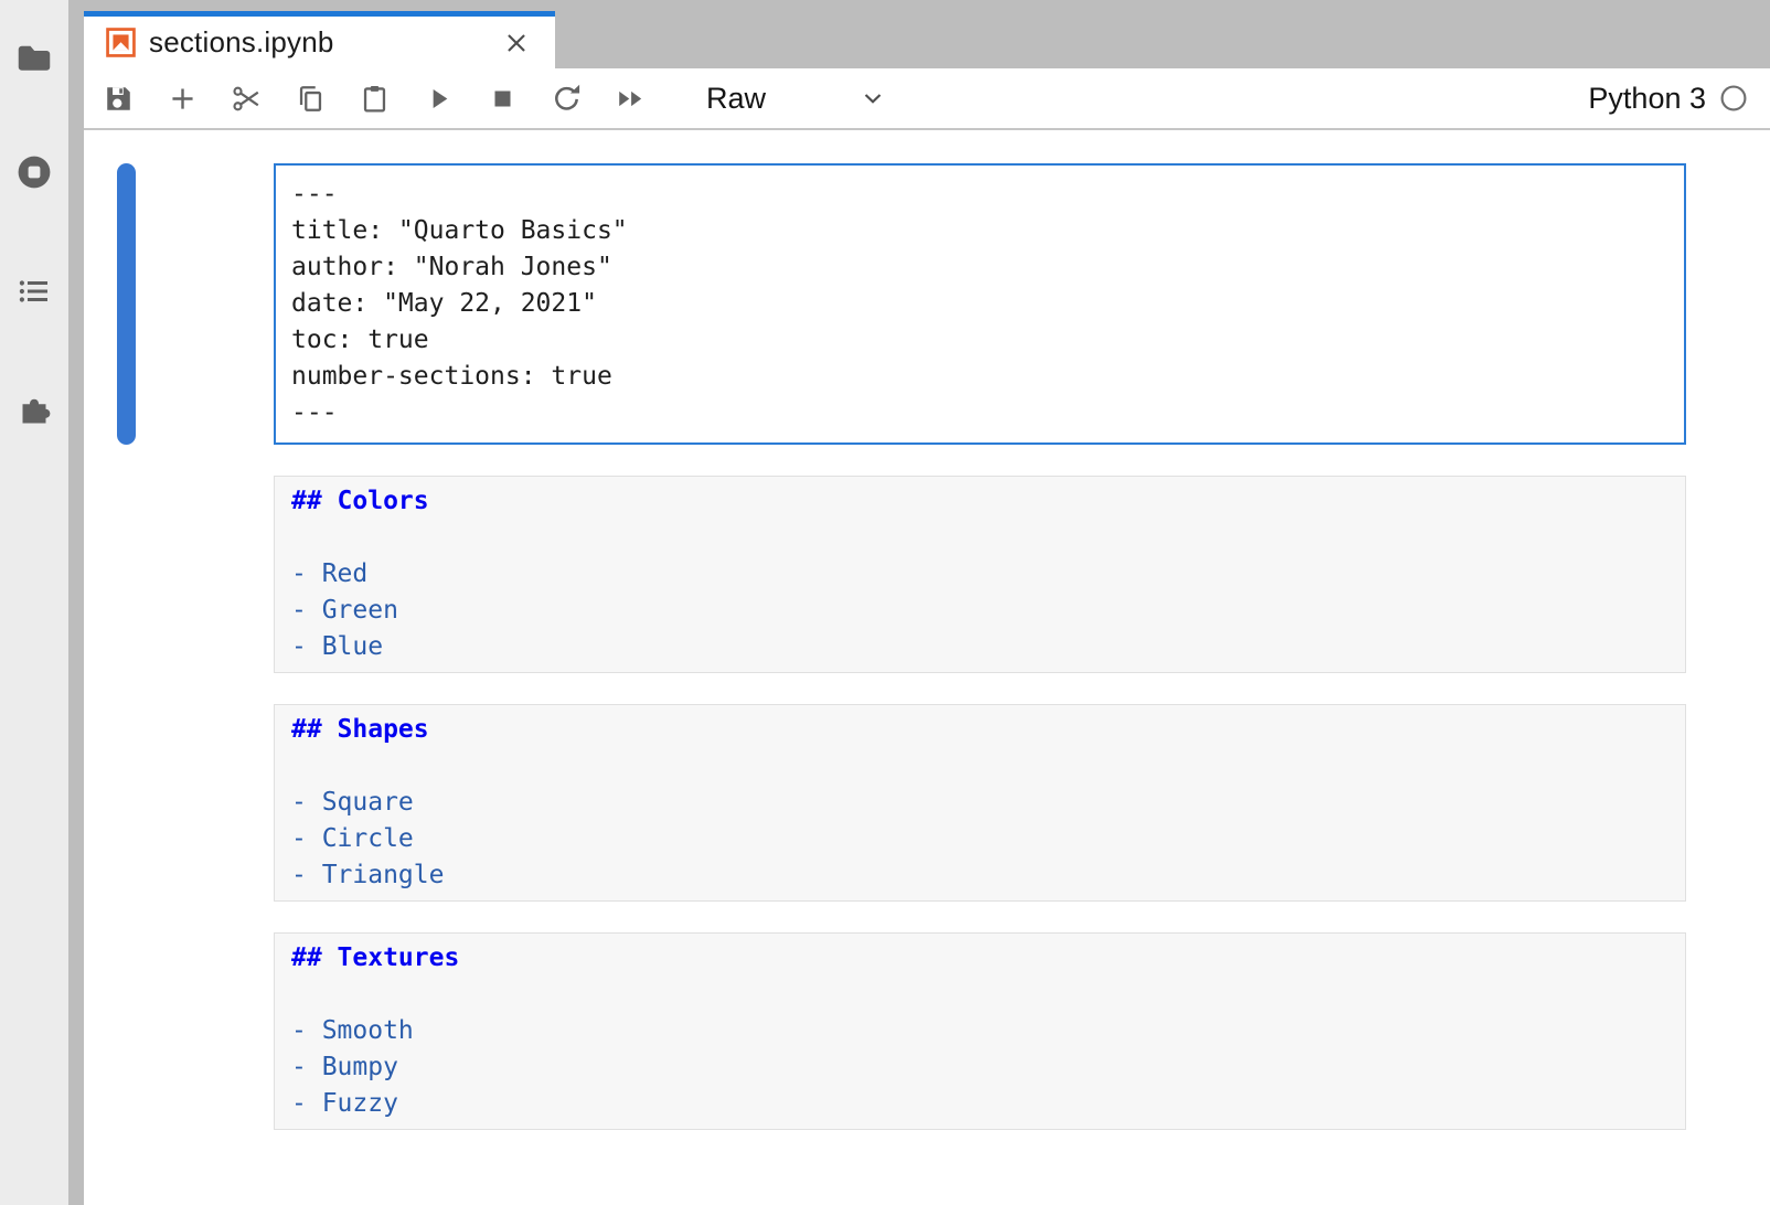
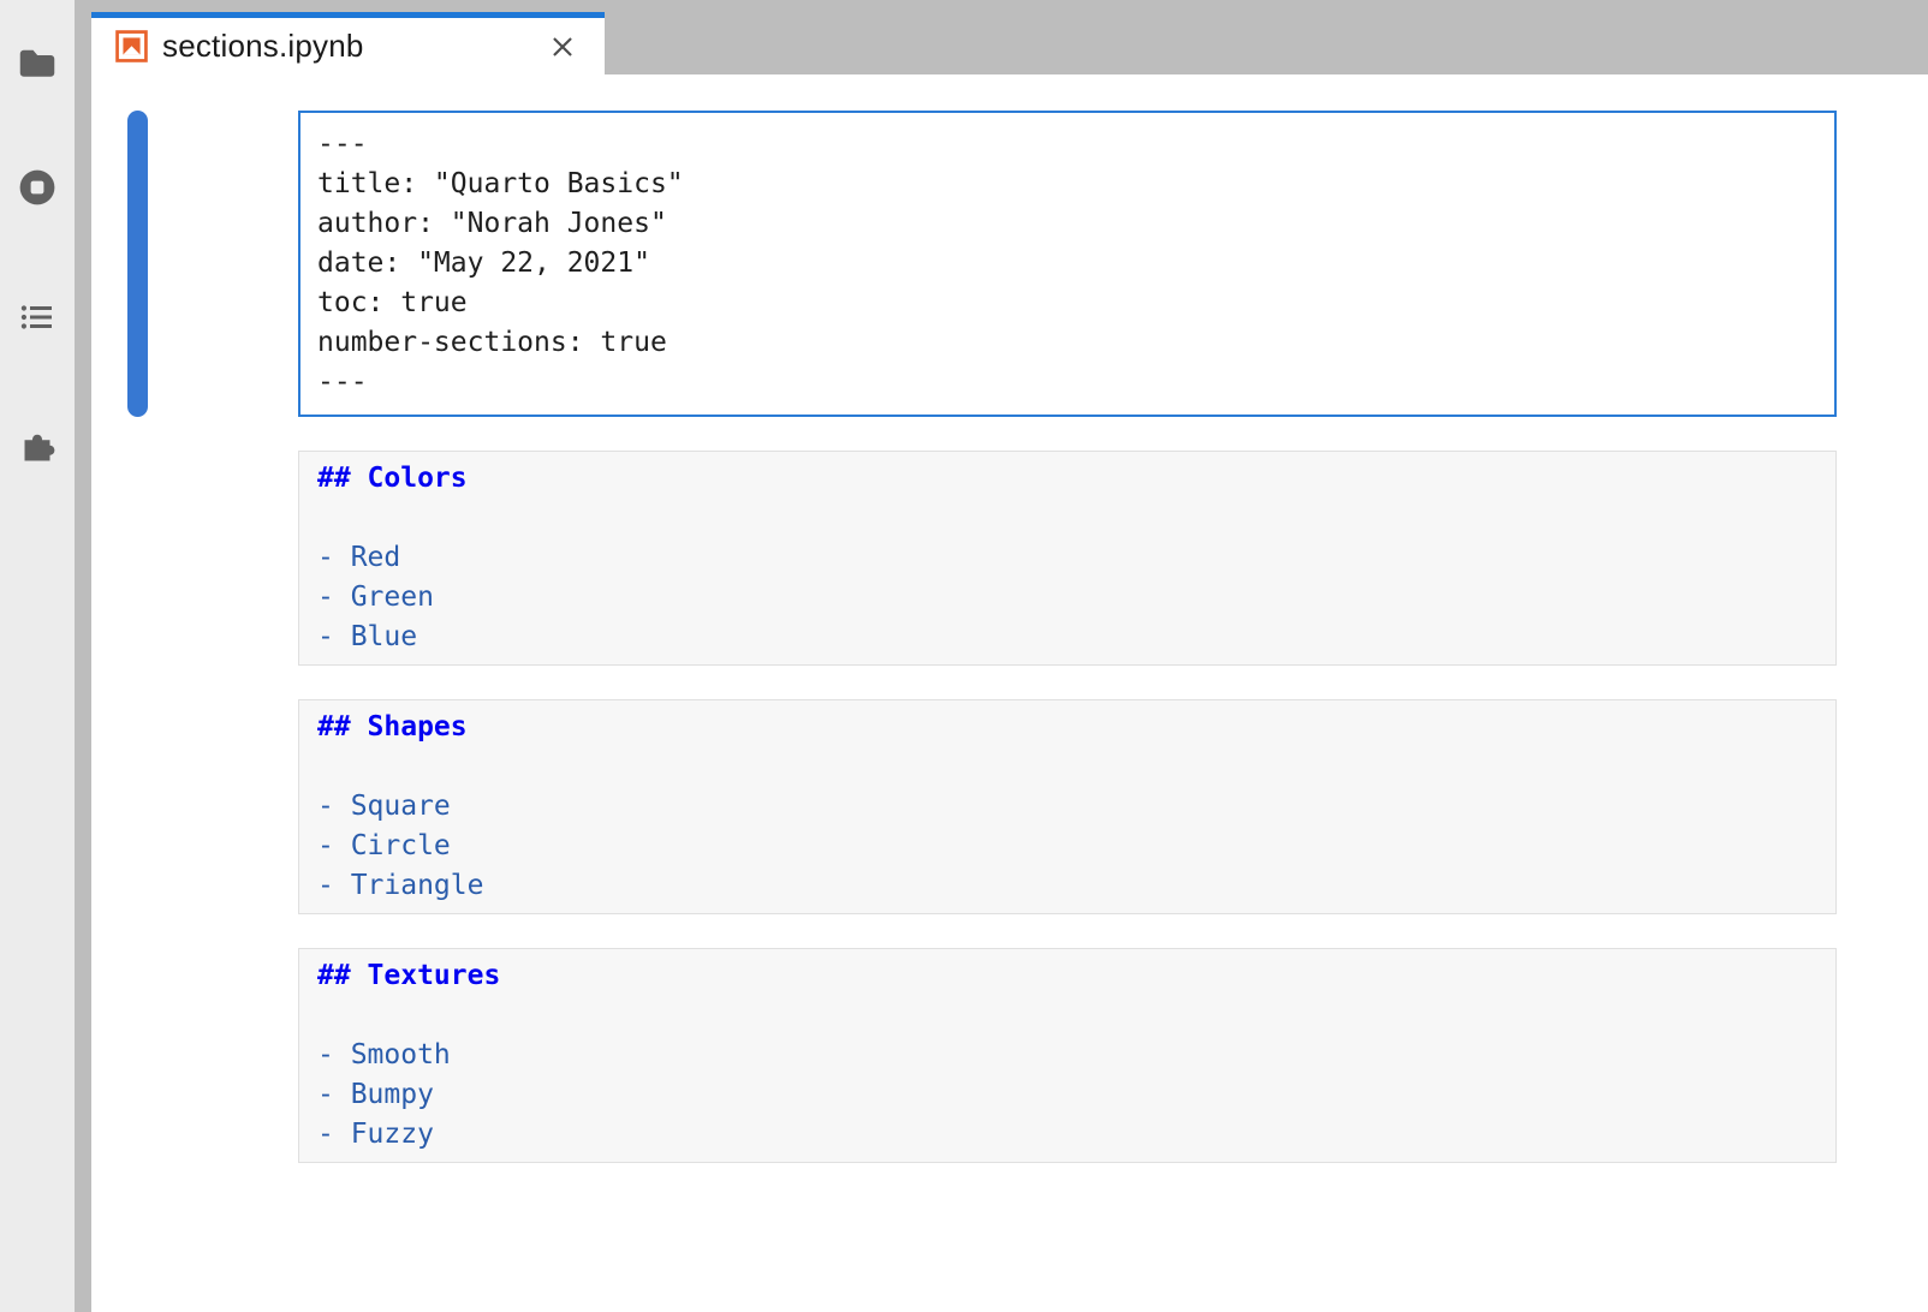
  sections.ipynb
- Raw
- Python 3
  ---
  title: "Quarto Basics"
  author: "Norah Jones"
  date: "May 22, 2021"
  toc: true
  number-sections: true
  ---
  ## Colors
  - Red
  - Green
  - Blue
  ## Shapes
  - Square
  - Circle
  - Triangle
  ## Textures
  - Smooth
  - Bumpy
  - Fuzzy
